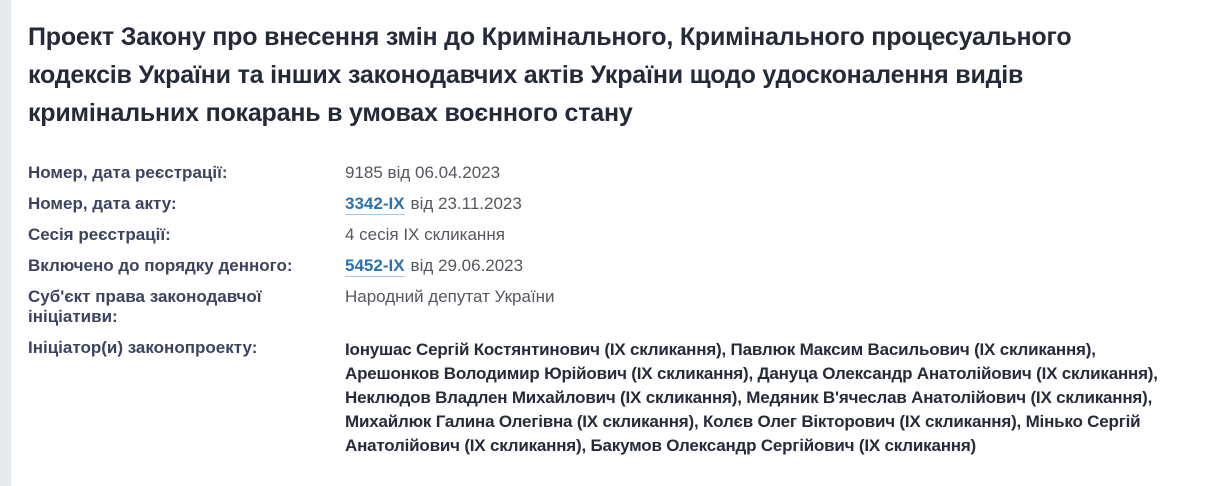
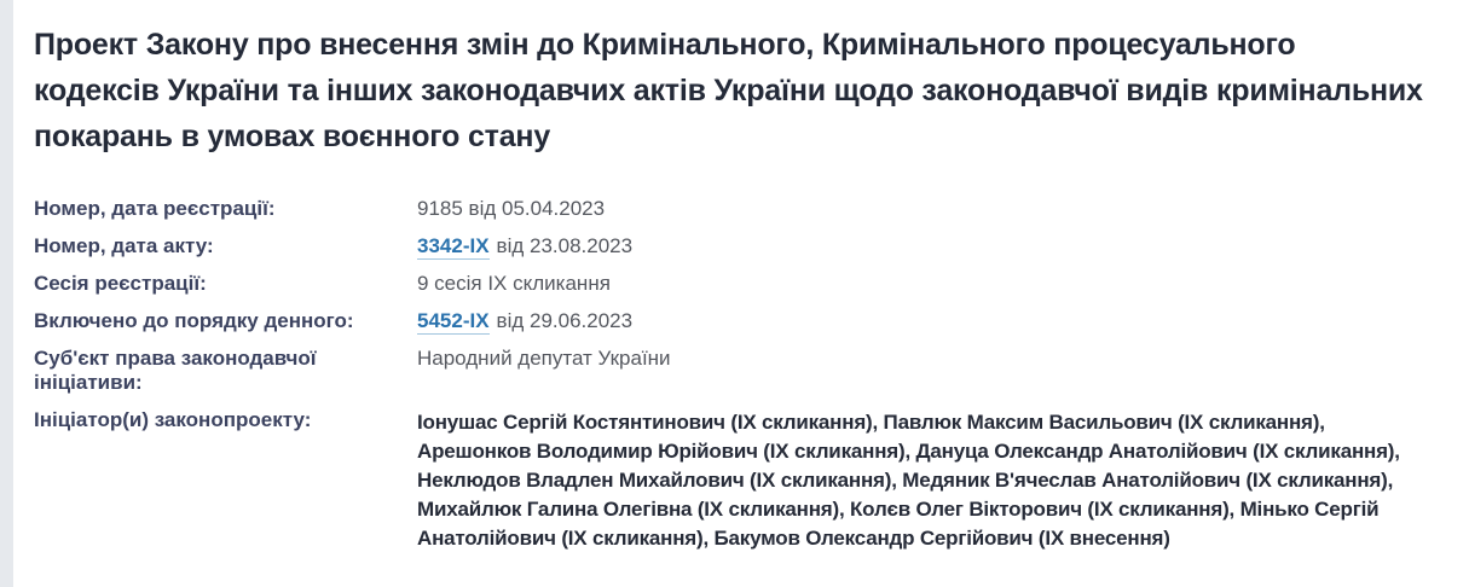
- Проект Закону про внесення змін до Кримінального, Кримінального процесуального кодексів України та інших законодавчих актів України щодо удосконалення видів кримінальних покарань в умовах воєнного стану
+ Проект Закону про внесення змін до Кримінального, Кримінального процесуального кодексів України та інших законодавчих актів України щодо законодавчої видів кримінальних покарань в умовах воєнного стану
  Номер, дата реєстрації:
- 9185 від 06.04.2023
+ 9185 від 05.04.2023
  Номер, дата акту:
- 3342-IX від 23.11.2023
+ 3342-IX від 23.08.2023
  Сесія реєстрації:
- 4 сесія IX скликання
+ 9 сесія IX скликання
  Включено до порядку денного:
  5452-IX від 29.06.2023
  Суб'єкт права законодавчої ініціативи:
  Народний депутат України
  Ініціатор(и) законопроекту:
- Іонушас Сергій Костянтинович (IX скликання), Павлюк Максим Васильович (IX скликання), Арешонков Володимир Юрійович (IX скликання), Дануца Олександр Анатолійович (IX скликання), Неклюдов Владлен Михайлович (IX скликання), Медяник В'ячеслав Анатолійович (IX скликання), Михайлюк Галина Олегівна (IX скликання), Колєв Олег Вікторович (IX скликання), Мінько Сергій Анатолійович (IX скликання), Бакумов Олександр Сергійович (IX скликання)
+ Іонушас Сергій Костянтинович (IX скликання), Павлюк Максим Васильович (IX скликання), Арешонков Володимир Юрійович (IX скликання), Дануца Олександр Анатолійович (IX скликання), Неклюдов Владлен Михайлович (IX скликання), Медяник В'ячеслав Анатолійович (IX скликання), Михайлюк Галина Олегівна (IX скликання), Колєв Олег Вікторович (IX скликання), Мінько Сергій Анатолійович (IX скликання), Бакумов Олександр Сергійович (IX внесення)
